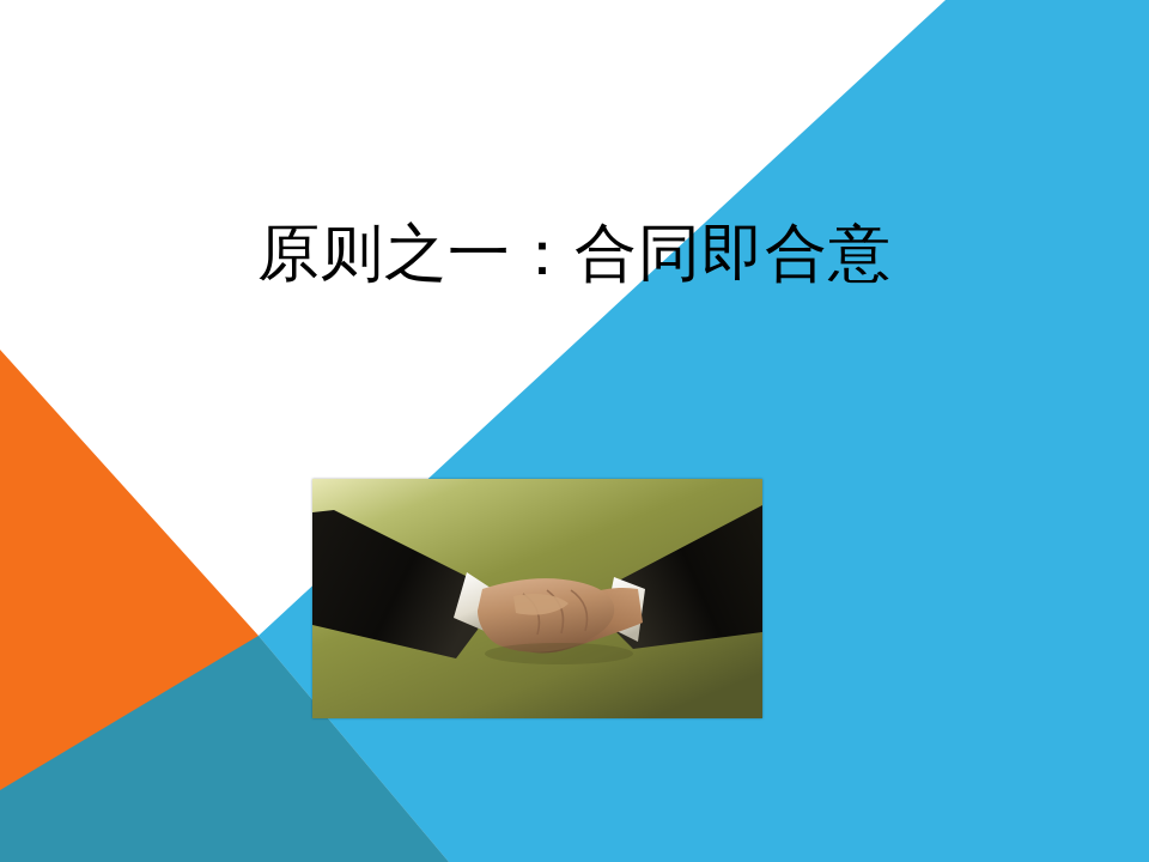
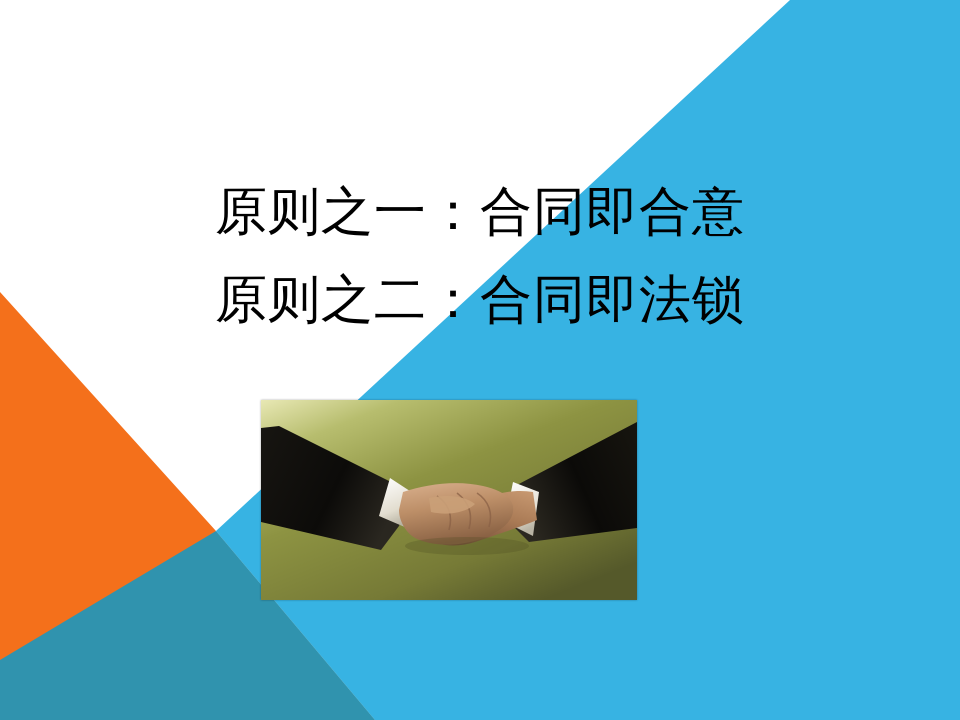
  原则之一：合同即合意
+ 原则之二：合同即法锁
